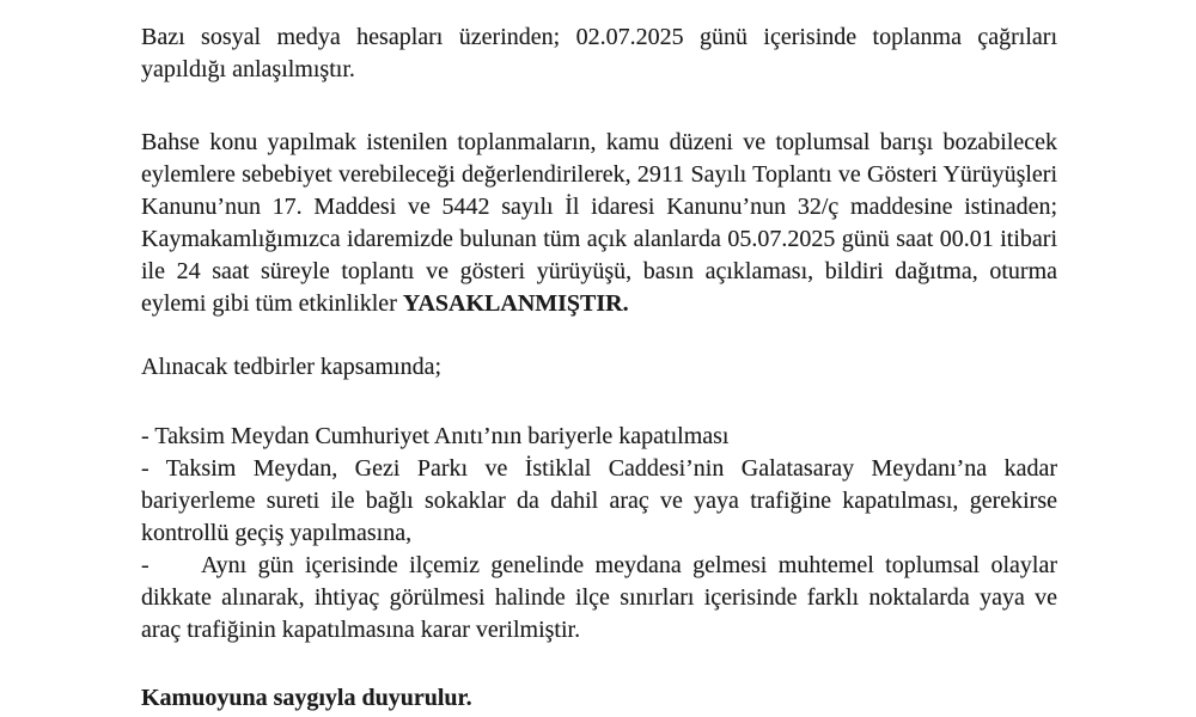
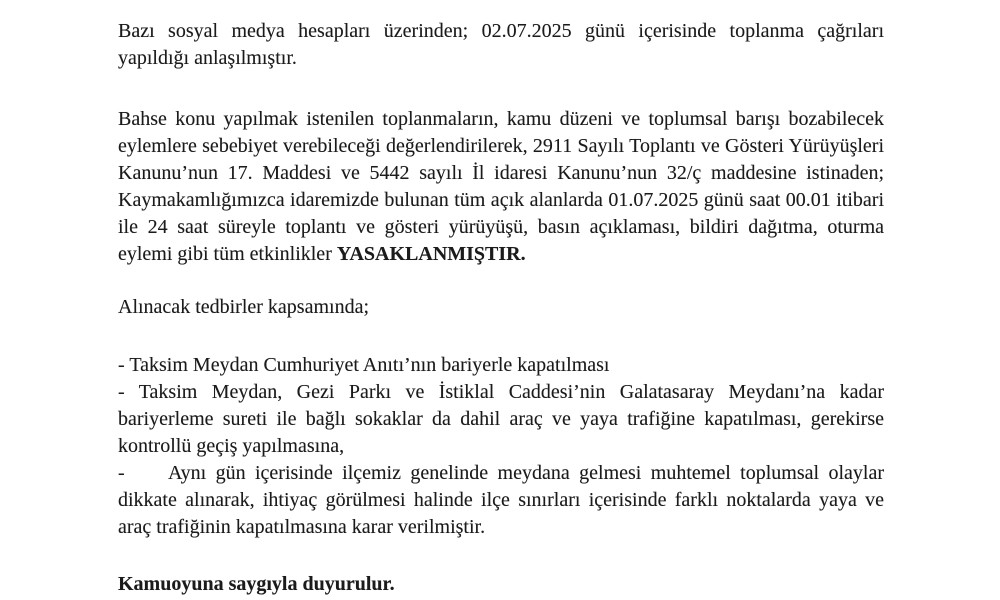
  Bazı sosyal medya hesapları üzerinden; 02.07.2025 günü içerisinde toplanma çağrıları yapıldığı anlaşılmıştır.
- Bahse konu yapılmak istenilen toplanmaların, kamu düzeni ve toplumsal barışı bozabilecek eylemlere sebebiyet verebileceği değerlendirilerek, 2911 Sayılı Toplantı ve Gösteri Yürüyüşleri Kanunu’nun 17. Maddesi ve 5442 sayılı İl idaresi Kanunu’nun 32/ç maddesine istinaden; Kaymakamlığımızca idaremizde bulunan tüm açık alanlarda 05.07.2025 günü saat 00.01 itibari ile 24 saat süreyle toplantı ve gösteri yürüyüşü, basın açıklaması, bildiri dağıtma, oturma eylemi gibi tüm etkinlikler YASAKLANMIŞTIR.
+ Bahse konu yapılmak istenilen toplanmaların, kamu düzeni ve toplumsal barışı bozabilecek eylemlere sebebiyet verebileceği değerlendirilerek, 2911 Sayılı Toplantı ve Gösteri Yürüyüşleri Kanunu’nun 17. Maddesi ve 5442 sayılı İl idaresi Kanunu’nun 32/ç maddesine istinaden; Kaymakamlığımızca idaremizde bulunan tüm açık alanlarda 01.07.2025 günü saat 00.01 itibari ile 24 saat süreyle toplantı ve gösteri yürüyüşü, basın açıklaması, bildiri dağıtma, oturma eylemi gibi tüm etkinlikler YASAKLANMIŞTIR.
  Alınacak tedbirler kapsamında;
  - Taksim Meydan Cumhuriyet Anıtı’nın bariyerle kapatılması
  - Taksim Meydan, Gezi Parkı ve İstiklal Caddesi’nin Galatasaray Meydanı’na kadar bariyerleme sureti ile bağlı sokaklar da dahil araç ve yaya trafiğine kapatılması, gerekirse kontrollü geçiş yapılmasına,
  - Aynı gün içerisinde ilçemiz genelinde meydana gelmesi muhtemel toplumsal olaylar dikkate alınarak, ihtiyaç görülmesi halinde ilçe sınırları içerisinde farklı noktalarda yaya ve araç trafiğinin kapatılmasına karar verilmiştir.
  Kamuoyuna saygıyla duyurulur.
